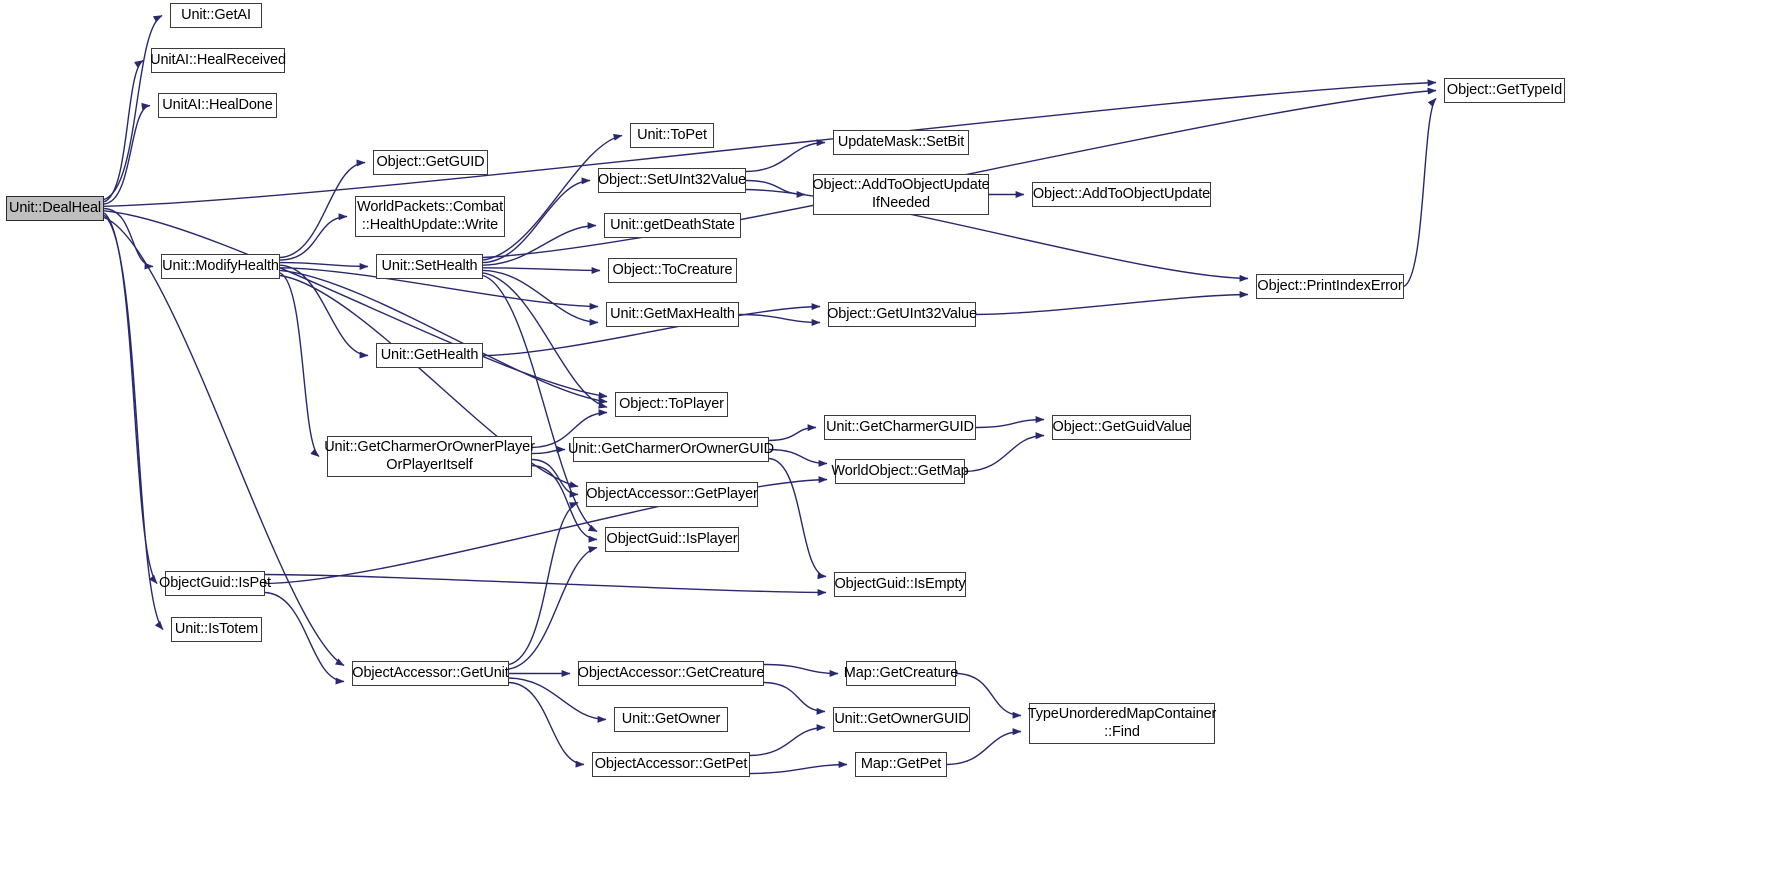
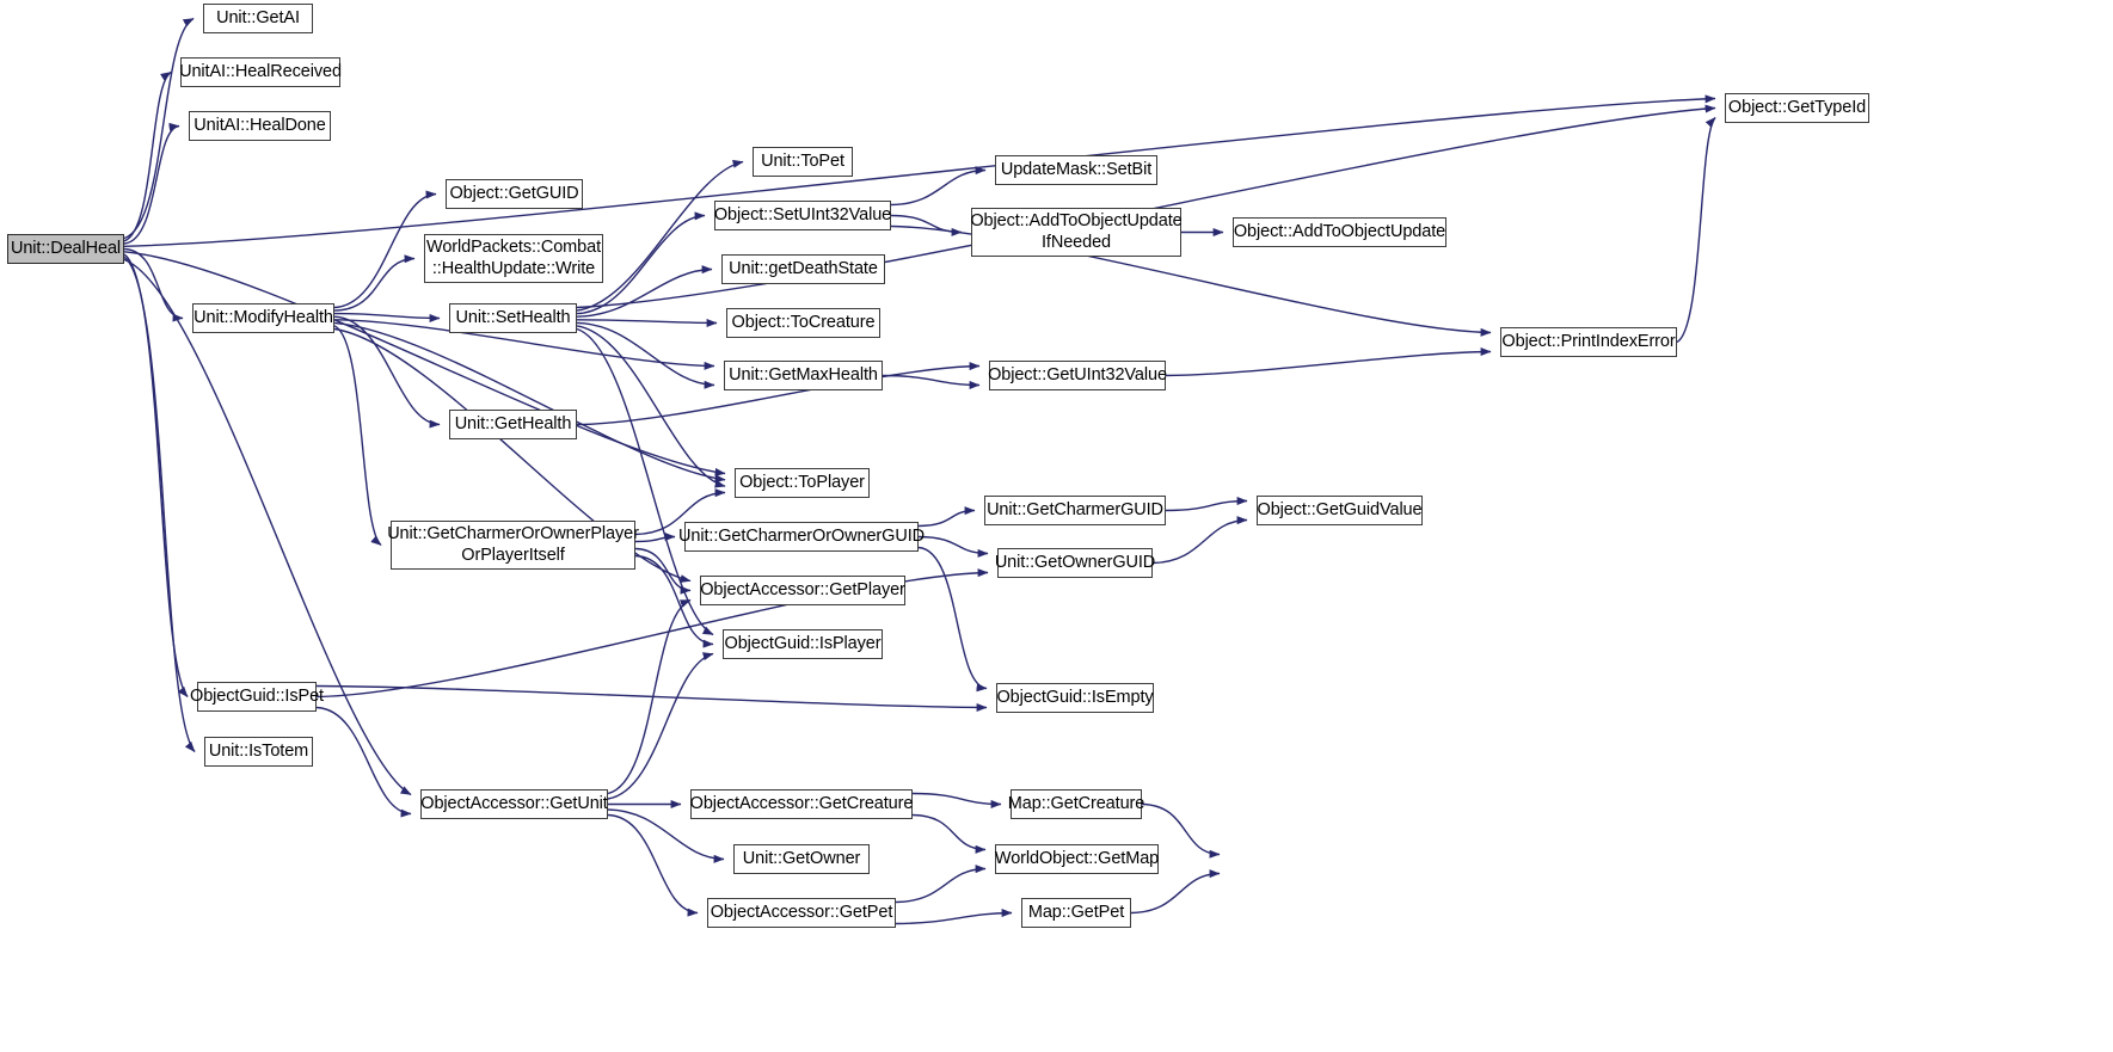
  Unit::DealHeal
  Unit::GetAI
  UnitAI::HealReceived
  UnitAI::HealDone
  Unit::ModifyHealth
  Object::GetGUID
  WorldPackets::Combat
  ::HealthUpdate::Write
  Unit::SetHealth
  Unit::GetHealth
  Unit::ToPet
  Object::SetUInt32Value
  Unit::getDeathState
  Object::ToCreature
  Unit::GetMaxHealth
  Object::ToPlayer
  Unit::GetCharmerOrOwnerPlayer
  OrPlayerItself
  Unit::GetCharmerOrOwnerGUID
  ObjectAccessor::GetPlayer
  ObjectGuid::IsPlayer
  ObjectGuid::IsPet
  Unit::IsTotem
  ObjectAccessor::GetUnit
  UpdateMask::SetBit
  Object::AddToObjectUpdate
  IfNeeded
  Object::AddToObjectUpdate
  Object::GetUInt32Value
  Unit::GetCharmerGUID
- WorldObject::GetMap
+ Unit::GetOwnerGUID
  ObjectGuid::IsEmpty
  ObjectAccessor::GetCreature
  Unit::GetOwner
  ObjectAccessor::GetPet
  Map::GetCreature
- Unit::GetOwnerGUID
+ WorldObject::GetMap
  Map::GetPet
  Object::PrintIndexError
  Object::GetGuidValue
- TypeUnorderedMapContainer
- ::Find
  Object::GetTypeId
